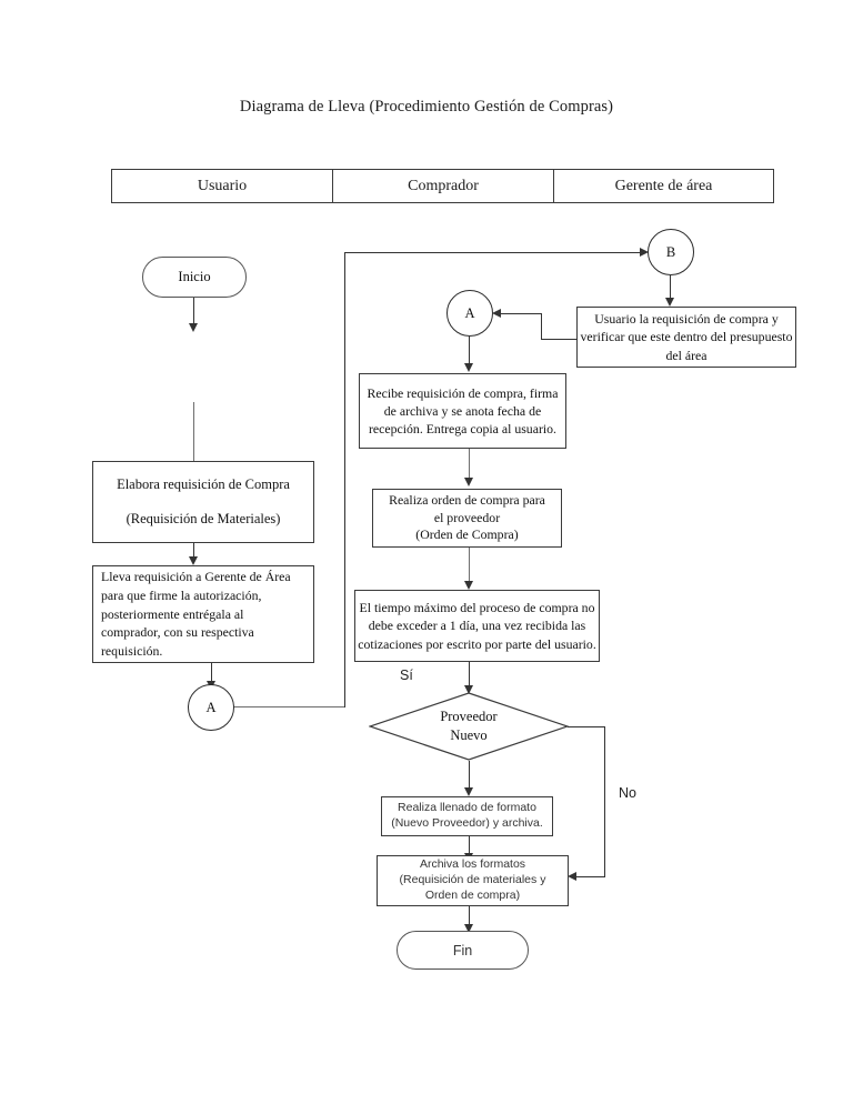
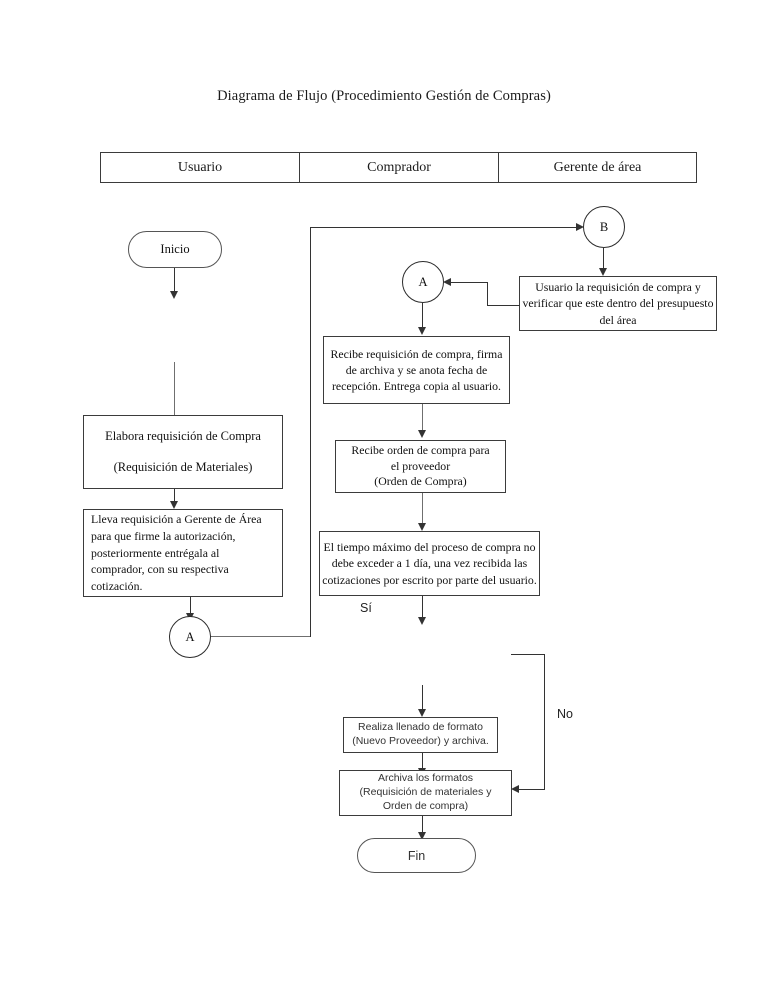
- Diagrama de Lleva (Procedimiento Gestión de Compras)
+ Diagrama de Flujo (Procedimiento Gestión de Compras)
  Usuario
  Comprador
  Gerente de área
  Inicio
  Elabora requisición de Compra
  (Requisición de Materiales)
- Lleva requisición a Gerente de Área para que firme la autorización, posteriormente entrégala al comprador, con su respectiva requisición.
+ Lleva requisición a Gerente de Área para que firme la autorización, posteriormente entrégala al comprador, con su respectiva cotización.
  A
  B
  Usuario la requisición de compra y verificar que este dentro del presupuesto del área
  A
  Recibe requisición de compra, firma de archiva y se anota fecha de recepción. Entrega copia al usuario.
- Realiza orden de compra para
+ Recibe orden de compra para
  el proveedor
  (Orden de Compra)
  El tiempo máximo del proceso de compra no debe exceder a 1 día, una vez recibida las cotizaciones por escrito por parte del usuario.
  Sí
- Proveedor
- Nuevo
  No
  Realiza llenado de formato
  (Nuevo Proveedor) y archiva.
  Archiva los formatos
  (Requisición de materiales y
  Orden de compra)
  Fin
